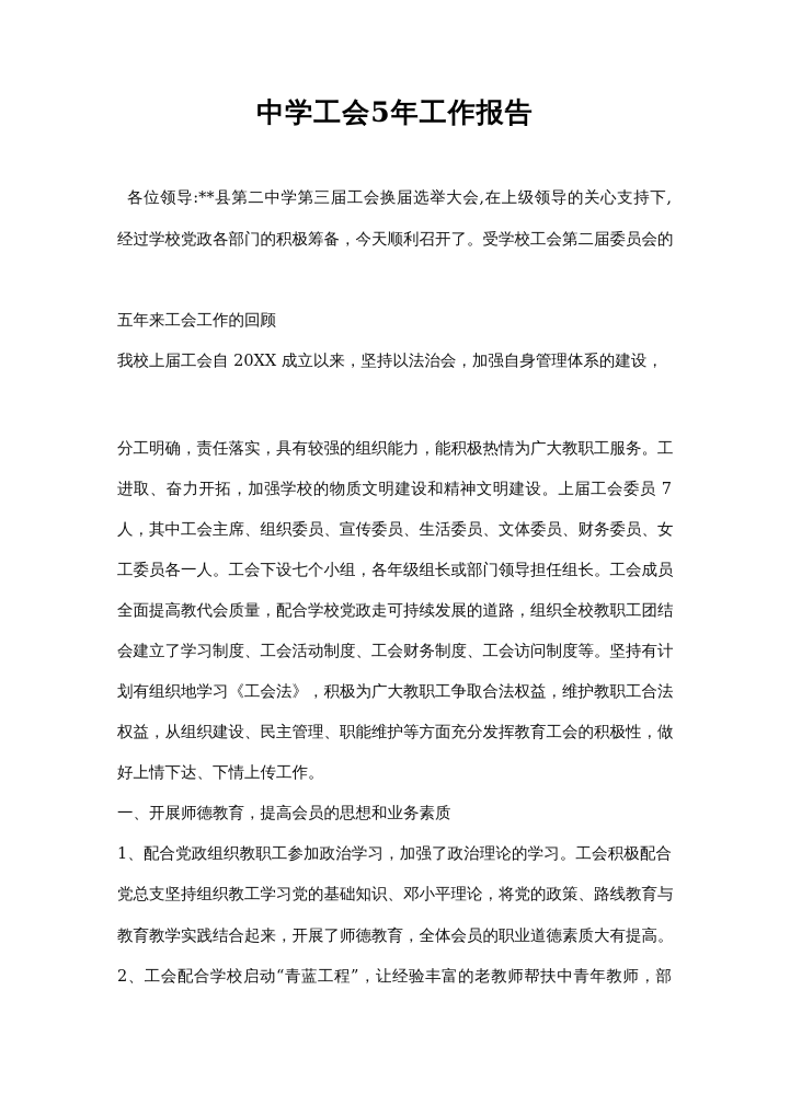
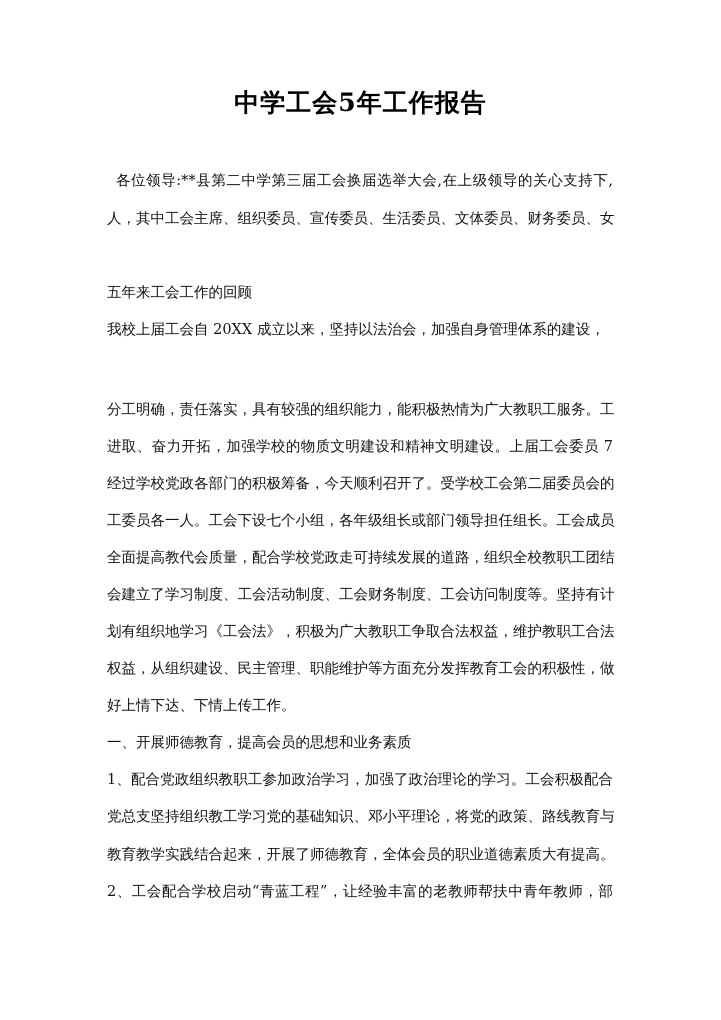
  中学工会5年工作报告
  各位领导:**县第二中学第三届工会换届选举大会,在上级领导的关心支持下,
- 经过学校党政各部门的积极筹备，今天顺利召开了。受学校工会第二届委员会的
+ 人，其中工会主席、组织委员、宣传委员、生活委员、文体委员、财务委员、女
  五年来工会工作的回顾
  我校上届工会自 20XX 成立以来，坚持以法治会，加强自身管理体系的建设，
  分工明确，责任落实，具有较强的组织能力，能积极热情为广大教职工服务。工
  进取、奋力开拓，加强学校的物质文明建设和精神文明建设。上届工会委员 7
- 人，其中工会主席、组织委员、宣传委员、生活委员、文体委员、财务委员、女
+ 经过学校党政各部门的积极筹备，今天顺利召开了。受学校工会第二届委员会的
  工委员各一人。工会下设七个小组，各年级组长或部门领导担任组长。工会成员
  全面提高教代会质量，配合学校党政走可持续发展的道路，组织全校教职工团结
  会建立了学习制度、工会活动制度、工会财务制度、工会访问制度等。坚持有计
  划有组织地学习《工会法》，积极为广大教职工争取合法权益，维护教职工合法
  权益，从组织建设、民主管理、职能维护等方面充分发挥教育工会的积极性，做
  好上情下达、下情上传工作。
  一、开展师德教育，提高会员的思想和业务素质
  1、配合党政组织教职工参加政治学习，加强了政治理论的学习。工会积极配合
  党总支坚持组织教工学习党的基础知识、邓小平理论，将党的政策、路线教育与
  教育教学实践结合起来，开展了师德教育，全体会员的职业道德素质大有提高。
  2、工会配合学校启动“青蓝工程”，让经验丰富的老教师帮扶中青年教师，部
